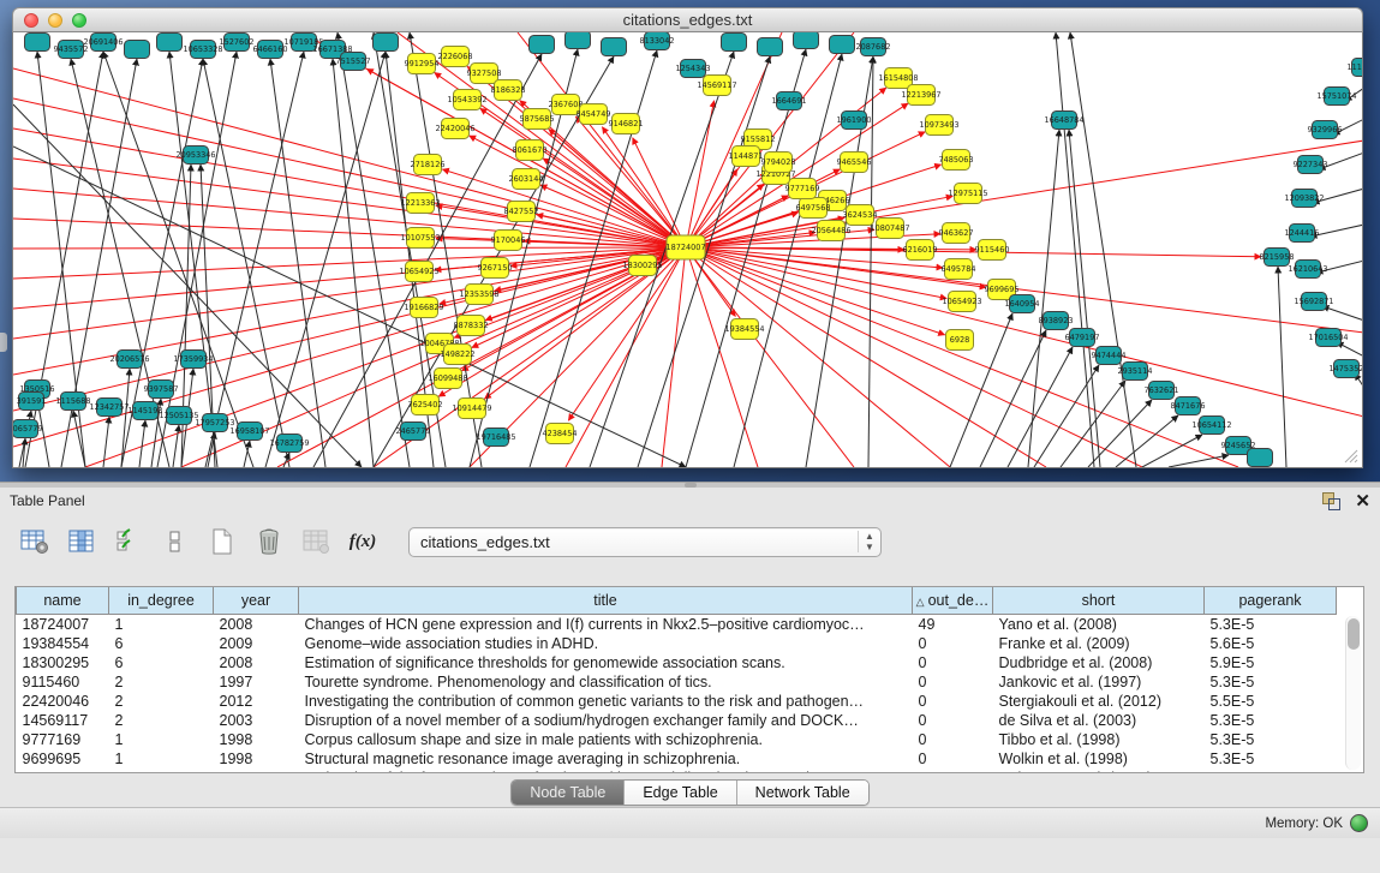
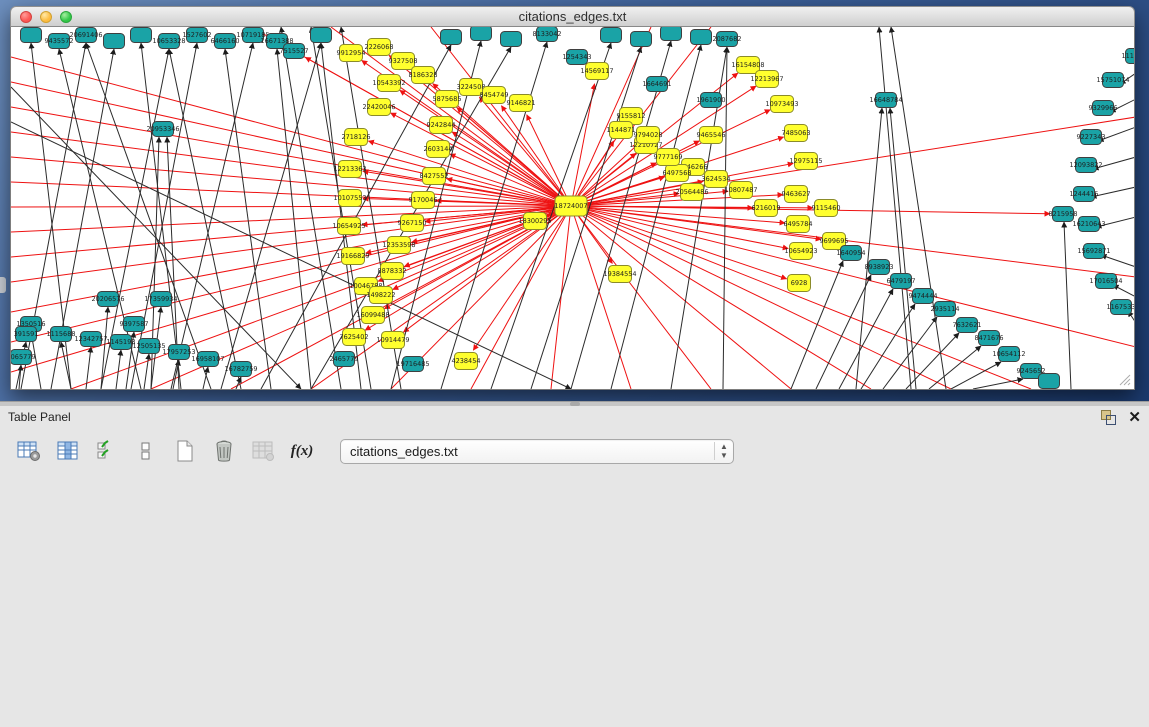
  citations_edges.txt
  18724007
  18300295
  19384554
  9912954
  2226068
  9327508
  8186328
  10543392
  22420046
  2718126
  12213363
  10107553
  10654925
  19166829
  100467
  1498222
  16099488
  7625402
  10914479
  12353598
  8878332
  9267150
  9170046
  8427552
  2603144
- 8061670
+ 9242844
  5875685
- 2367608
+ 3224508
  8454749
  9146821
  14569117
  16154808
  12213967
  10973493
  7485063
  12975115
  9463627
  6216019
  10807487
  3624534
  20564486
  46266
  6497568
  9777169
  12210727
  9794028
  9155812
  1144871
  9465546
  9115460
  9699695
  10654923
  6495784
  6928
  4238454
  9435572
  20691406
  10653328
  1527602
  6466160
  1071918
  16671388
  7515527
  8133042
  2087682
  1254343
  1664691
  1961900
  20953346
  16648784
  1350516
  391591
  1115688
  20206576
  17359934
  9397587
  12342757
  1145193
  12505135
  17957253
  16958107
  16782759
  065779
  2465779
  19716485
  1640954
  8938923
  6479197
  9474444
  2935114
  7632621
  8471676
  10654112
  9245652
  8215958
  16210643
  15692871
  17016504
- 1475352
+ 1167533
  1244415
  12093822
  9227343
  9329966
  15751074
  Table Panel
  ✕
  f(x)
  citations_edges.txt
  ▲
  ▼
- name	in_degree	year	title	△ out_de…	short	pagerank
- 18724007	1	2008	Changes of HCN gene expression and I(f) currents in Nkx2.5–positive cardiomyoc…	49	Yano et al. (2008)	5.3E-5
- 19384554	6	2009	Genome–wide association studies in ADHD.	0	Franke et al. (2009)	5.6E-5
- 18300295	6	2008	Estimation of significance thresholds for genomewide association scans.	0	Dudbridge et al. (2008)	5.9E-5
- 9115460	2	1997	Tourette syndrome. Phenomenology and classification of tics.	0	Jankovic et al. (1997)	5.3E-5
- 22420046	2	2012	Investigating the contribution of common genetic variants to the risk and pathogen…	0	Stergiakouli et al. (2012)	5.5E-5
- 14569117	2	2003	Disruption of a novel member of a sodium/hydrogen exchanger family and DOCK…	0	de Silva et al. (2003)	5.3E-5
- 9777169	1	1998	Corpus callosum shape and size in male patients with schizophrenia.	0	Tibbo et al. (1998)	5.3E-5
- 9699695	1	1998	Structural magnetic resonance image averaging in schizophrenia.	0	Wolkin et al. (1998)	5.3E-5
- Node Table
- Edge Table
- Network Table
- Memory: OK
